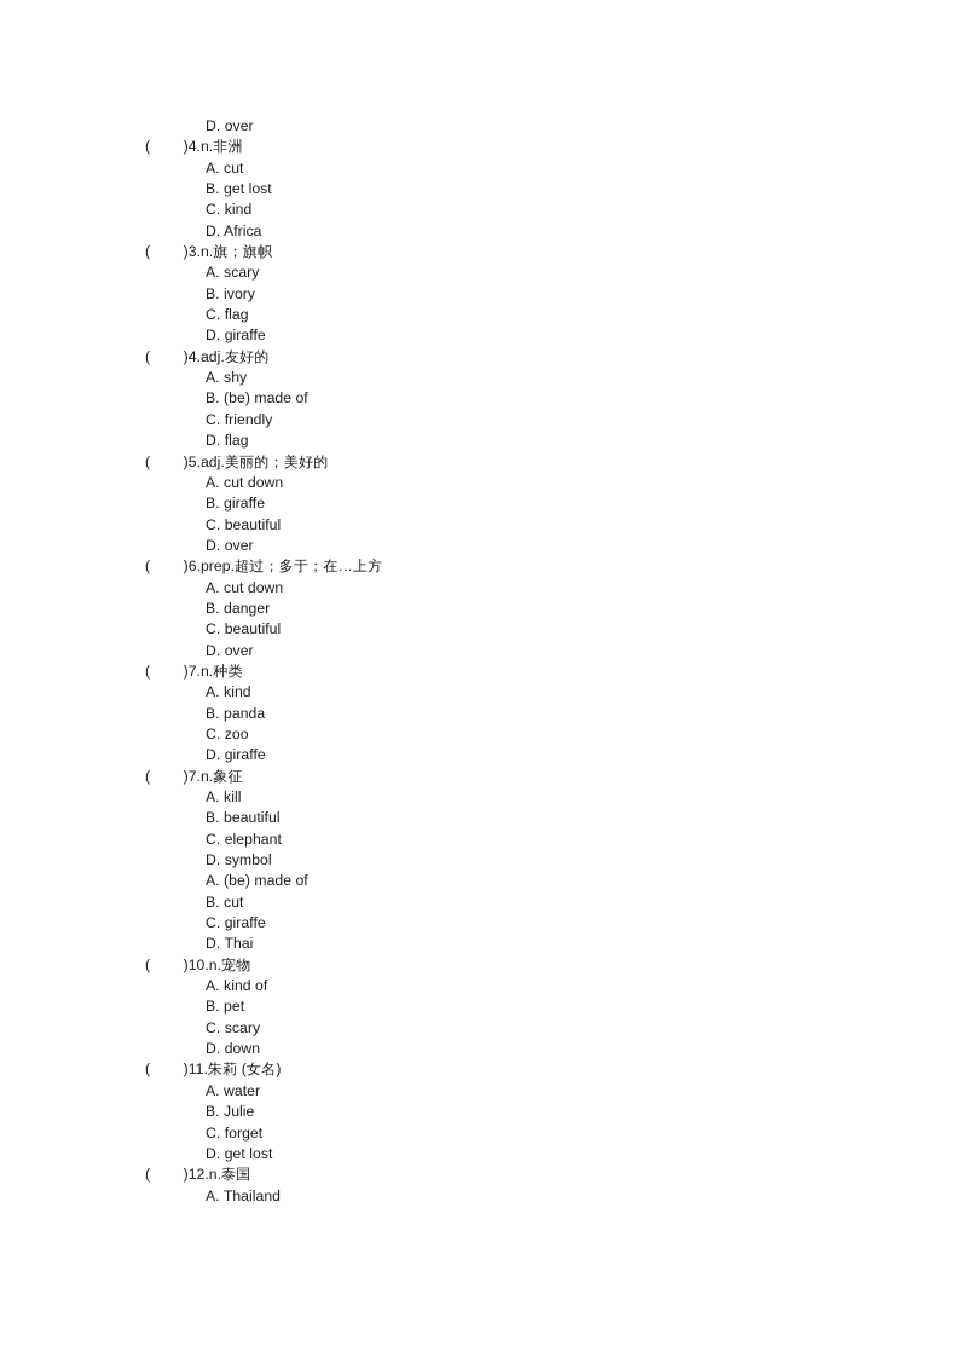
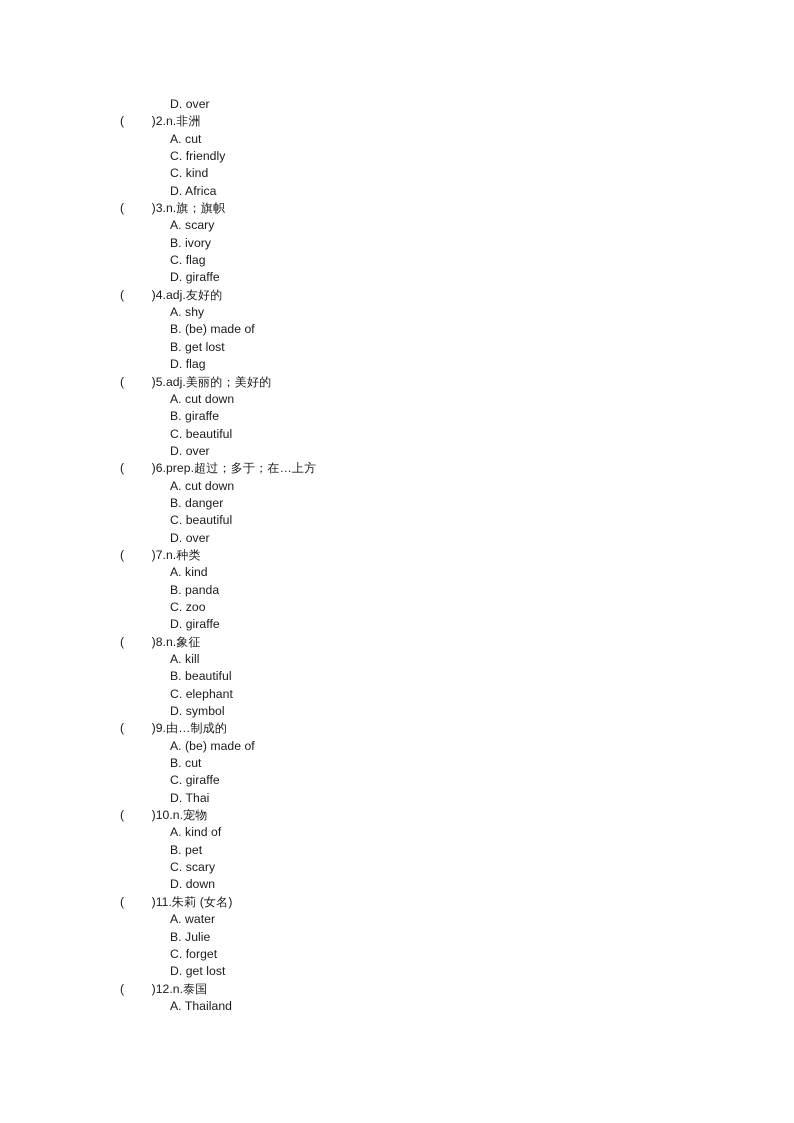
  D. over
- ( )4.n.非洲
+ ( )2.n.非洲
  A. cut
- B. get lost
+ C. friendly
  C. kind
  D. Africa
  ( )3.n.旗；旗帜
  A. scary
  B. ivory
  C. flag
  D. giraffe
  ( )4.adj.友好的
  A. shy
  B. (be) made of
- C. friendly
+ B. get lost
  D. flag
  ( )5.adj.美丽的；美好的
  A. cut down
  B. giraffe
  C. beautiful
  D. over
  ( )6.prep.超过；多于；在…上方
  A. cut down
  B. danger
  C. beautiful
  D. over
  ( )7.n.种类
  A. kind
  B. panda
  C. zoo
  D. giraffe
- ( )7.n.象征
+ ( )8.n.象征
  A. kill
  B. beautiful
  C. elephant
  D. symbol
+ ( )9.由…制成的
  A. (be) made of
  B. cut
  C. giraffe
  D. Thai
  ( )10.n.宠物
  A. kind of
  B. pet
  C. scary
  D. down
  ( )11.朱莉 (女名)
  A. water
  B. Julie
  C. forget
  D. get lost
  ( )12.n.泰国
  A. Thailand
